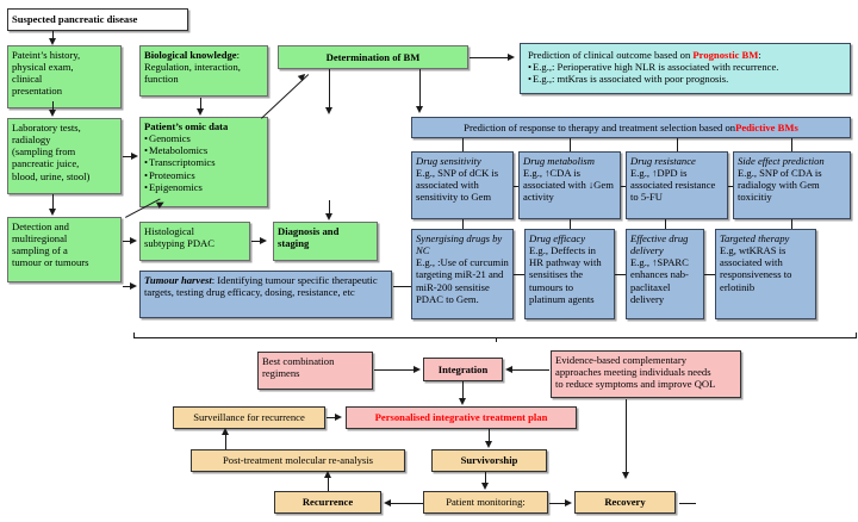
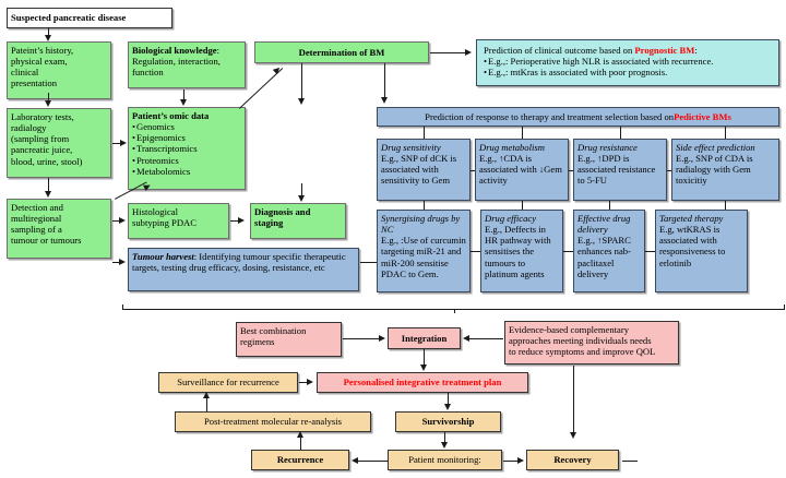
  Suspected pancreatic disease
  Pateint’s history,
  physical exam,
  clinical
  presentation
  Laboratory tests,
  radialogy
  (sampling from
  pancreatic juice,
  blood, urine, stool)
  Detection and
  multiregional
  sampling of a
  tumour or tumours
  Biological knowledge: Regulation, interaction, function
  Patient’s omic data
  Genomics
- Metabolomics
+ Epigenomics
  Transcriptomics
  Proteomics
- Epigenomics
+ Metabolomics
  Histological
  subtyping PDAC
  Tumour harvest: Identifying tumour specific therapeutic targets, testing drug efficacy, dosing, resistance, etc
  Determination of BM
  Diagnosis and
  staging
  Prediction of clinical outcome based on Prognostic BM:
  E.g.,: Perioperative high NLR is associated with recurrence.
  E.g.,: mtKras is associated with poor prognosis.
  Prediction of response to therapy and treatment selection based on
  Pedictive BMs
  Drug sensitivity
  E.g., SNP of dCK is associated with sensitivity to Gem
  Drug metabolism
  E.g., ↑CDA is associated with ↓Gem activity
  Drug resistance
  E.g., ↑DPD is associated resistance to 5-FU
  Side effect prediction
  E.g., SNP of CDA is radialogy with Gem toxicitiy
  Synergising drugs by NC
  E.g., :Use of curcumin targeting miR-21 and miR-200 sensitise PDAC to Gem.
  Drug efficacy
  E.g., Deffects in HR pathway with sensitises the tumours to platinum agents
  Effective drug delivery
  E.g., ↑SPARC enhances nab-paclitaxel delivery
  Targeted therapy
  E.g, wtKRAS is associated with responsiveness to erlotinib
  Best combination
  regimens
  Integration
  Evidence-based complementary
  approaches meeting individuals needs
  to reduce symptoms and improve QOL
  Surveillance for recurrence
  Personalised integrative treatment plan
  Post-treatment molecular re-analysis
  Survivorship
  Recurrence
  Patient monitoring:
  Recovery
